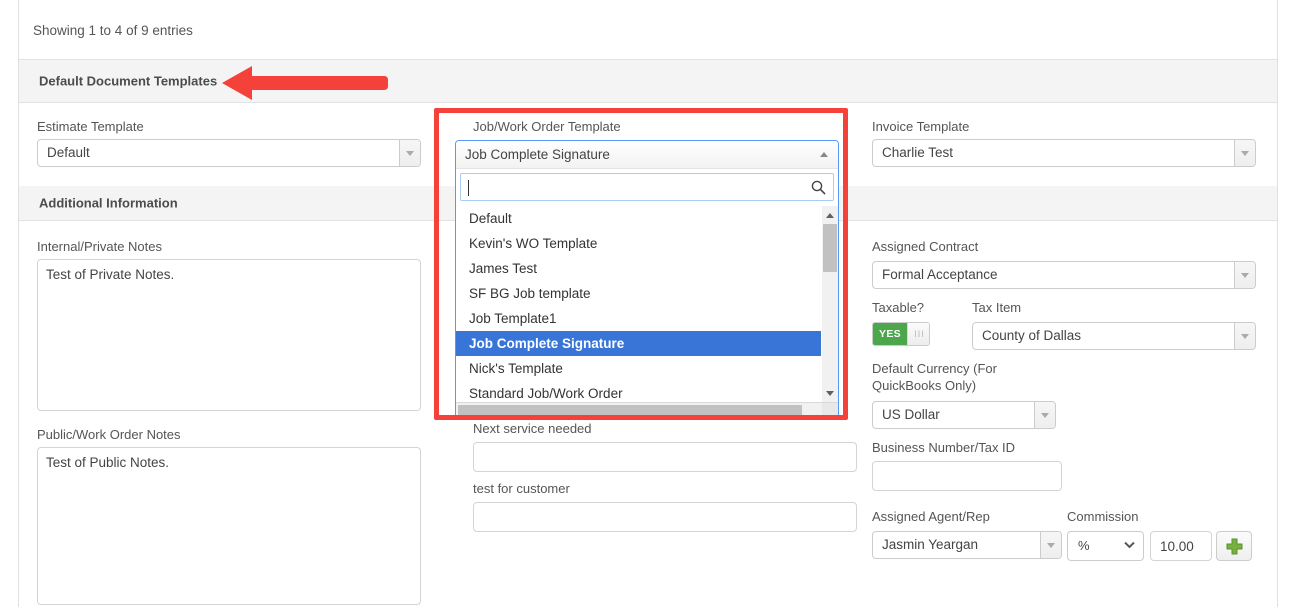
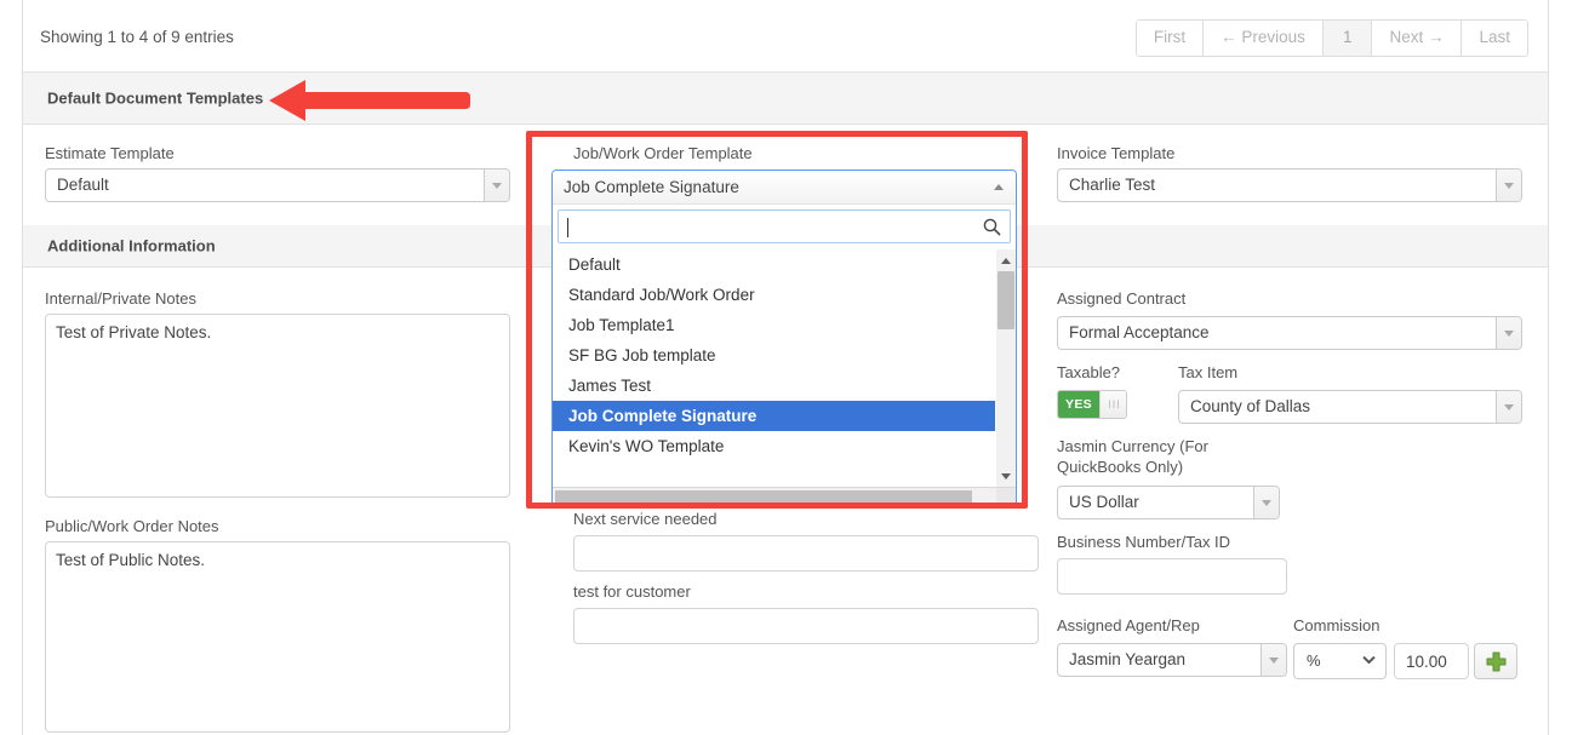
  Showing 1 to 4 of 9 entries
+ First
+ ← Previous
+ 1
+ Next →
+ Last
  Default Document Templates
  Estimate Template
  Default
  Job/Work Order Template
  Invoice Template
  Charlie Test
  Additional Information
  Internal/Private Notes
  Test of Private Notes.
  Public/Work Order Notes
  Test of Public Notes.
  Next service needed
  test for customer
  Assigned Contract
  Formal Acceptance
  Taxable?
  YES
  III
  Tax Item
  County of Dallas
- Default Currency (For QuickBooks Only)
+ Jasmin Currency (For QuickBooks Only)
  US Dollar
  Business Number/Tax ID
  Assigned Agent/Rep
  Jasmin Yeargan
  Commission
  %
  10.00
  Job Complete Signature
  Default
- Kevin's WO Template
+ Standard Job/Work Order
- James Test
+ Job Template1
  SF BG Job template
- Job Template1
+ James Test
  Job Complete Signature
- Nick's Template
- Standard Job/Work Order
+ Kevin's WO Template
